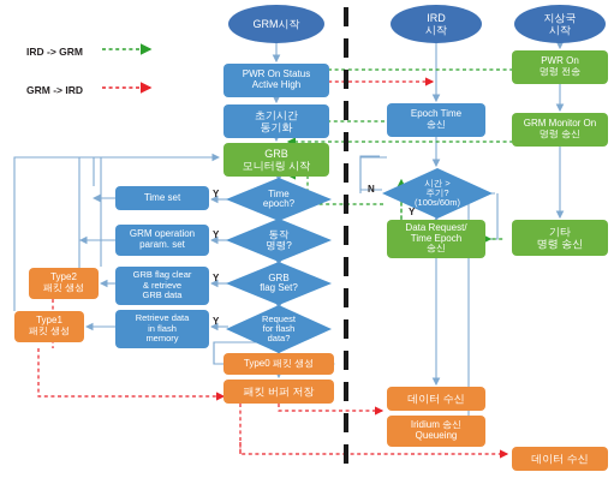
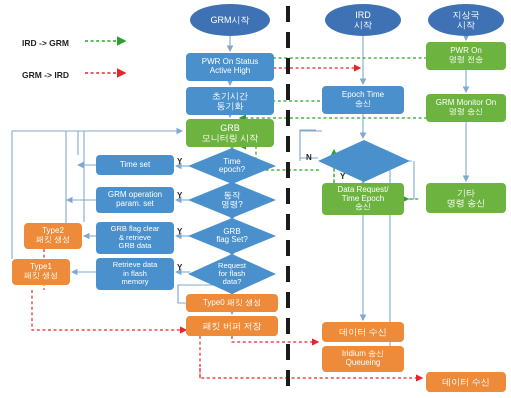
  IRD -> GRM
  GRM -> IRD
  GRM시작
  IRD
  시작
  지상국
  시작
  PWR On Status
  Active High
  초기시간
  동기화
  GRB
  모니터링 시작
  Epoch Time
  송신
  Data Request/
  Time Epoch
  송신
  데이터 수신
  Iridium 송신
  Queueing
  PWR On
  명령 전송
  GRM Monitor On
  명령 송신
  기타
  명령 송신
  데이터 수신
  Time set
  GRM operation
  param. set
  GRB flag clear
  & retrieve
  GRB data
  Retrieve data
  in flash
  memory
  Type2
  패킷 생성
  Type1
  패킷 생성
  Type0 패킷 생성
  패킷 버퍼 저장
  Time
  epoch?
  동작
  명령?
  GRB
  flag Set?
  Request
  for flash
  data?
- 시간 >
- 주기?
- (100s/60m)
  Y
  Y
  Y
  Y
  N
  Y
